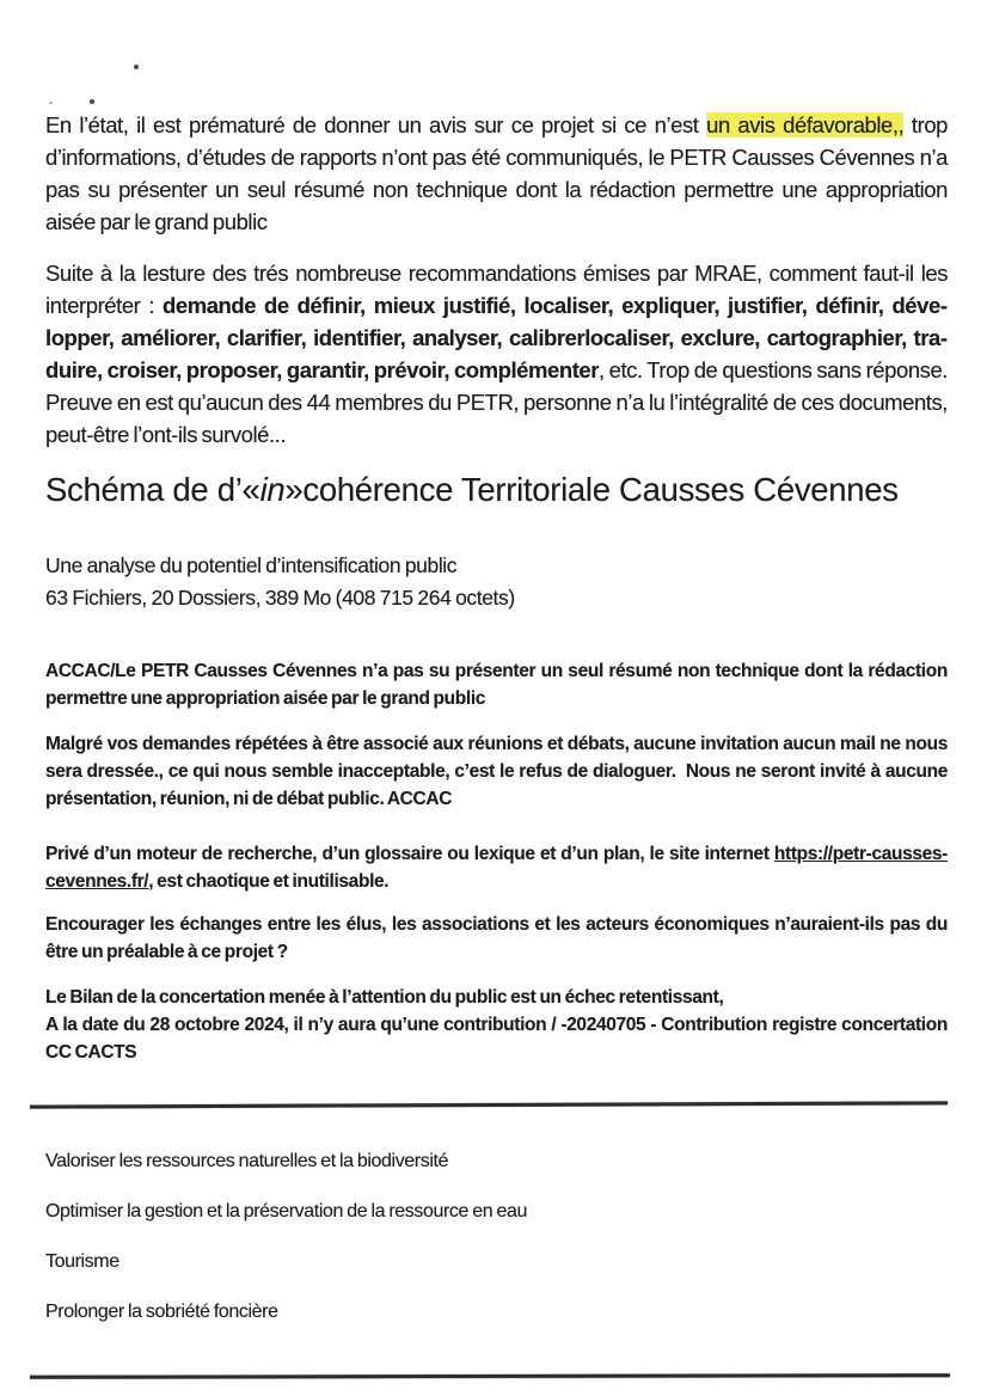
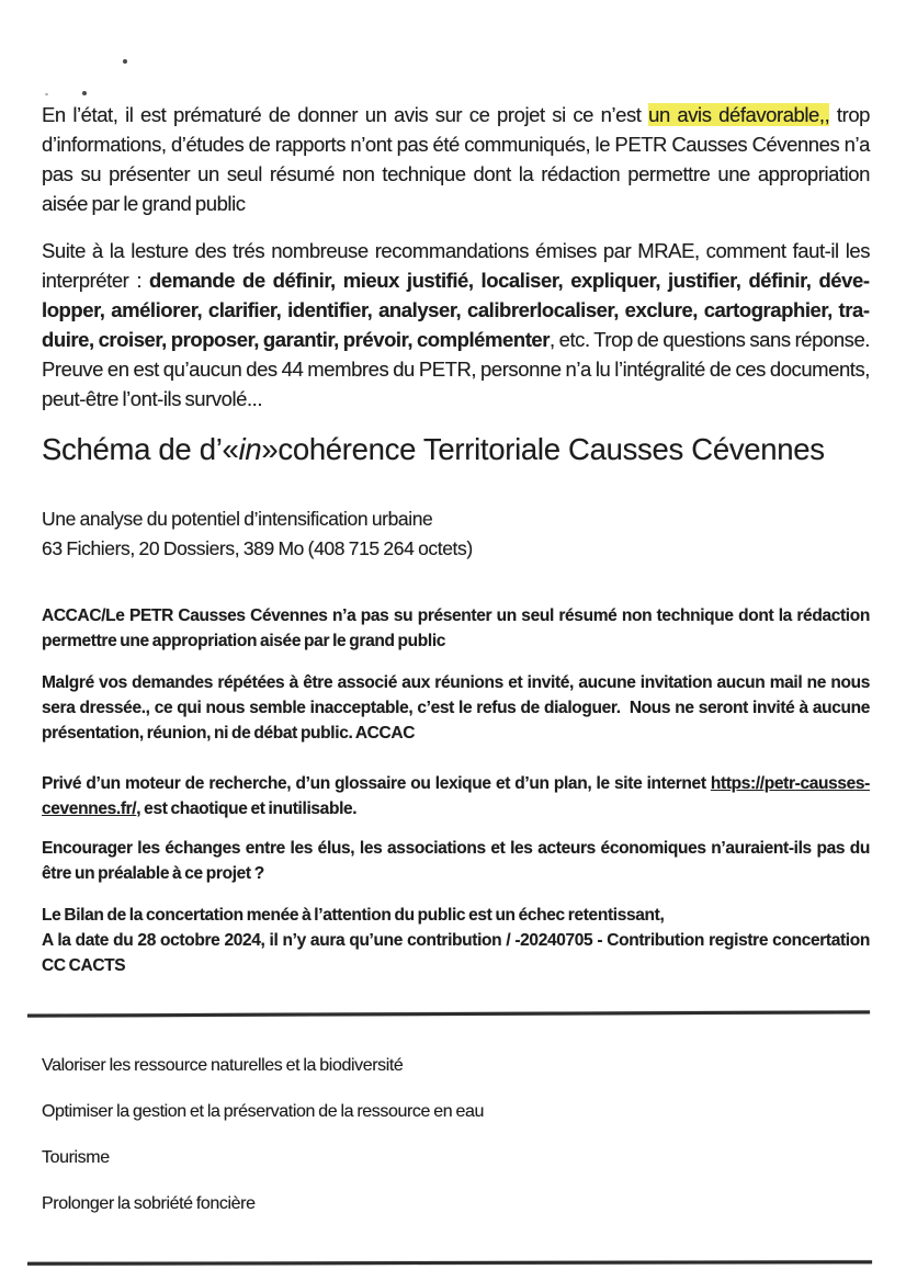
  En l’état, il est prématuré de donner un avis sur ce projet si ce n’est un avis défavorable,, trop d’informations, d’études de rapports n’ont pas été communiqués, le PETR Causses Cévennes n’a pas su présenter un seul résumé non technique dont la rédaction permettre une appro­priation aisée par le grand public
  Suite à la lesture des trés nombreuse recommandations émises par MRAE, comment faut-il les interpréter : demande de définir, mieux justifié, localiser, expliquer, justifier, définir, déve­opper, améliorer, clarifier, identifier, analyser, calibrerlocaliser, exclure, cartographier, tra­uire, croiser, proposer, garantir, prévoir, complémenter, etc. Trop de questions sans ré­ponse. Preuve en est qu’aucun des 44 membres du PETR, personne n’a lu l’intégralité de ces documents, peut-être l’ont-ils survolé...
  Schéma de d’«in»cohérence Territoriale Causses Cévennes
- Une analyse du potentiel d’intensification public
+ Une analyse du potentiel d’intensification urbaine
  63 Fichiers, 20 Dossiers, 389 Mo (408 715 264 octets)
  ACCAC/Le PETR Causses Cévennes n’a pas su présenter un seul résumé non technique dont la rédaction per­mettre une appropriation aisée par le grand public
- Malgré vos demandes répétées à être associé aux réunions et débats, aucune invitation aucun mail ne nous sera dressée., ce qui nous semble inacceptable, c’est le refus de dialoguer. Nous ne seront invité à aucune présentation, réunion, ni de débat public. ACCAC
+ Malgré vos demandes répétées à être associé aux réunions et invité, aucune invitation aucun mail ne nous sera dressée., ce qui nous semble inacceptable, c’est le refus de dialoguer. Nous ne seront invité à aucune présentation, réunion, ni de débat public. ACCAC
  Privé d’un moteur de recherche, d’un glossaire ou lexique et d’un plan, le site internet https://petr-causses-cevennes.fr/, est chaotique et inutilisable.
  Encourager les échanges entre les élus, les associations et les acteurs économiques n’auraient-ils pas du être un préalable à ce projet ?
  Le Bilan de la concertation menée à l’attention du public est un échec retentissant,
  A la date du 28 octobre 2024, il n’y aura qu’une contribution / -20240705 - Contribution registre concerta­tion CC CACTS
- Valoriser les ressources naturelles et la biodiversité
+ Valoriser les ressource naturelles et la biodiversité
  Optimiser la gestion et la préservation de la ressource en eau
  Tourisme
  Prolonger la sobriété foncière
